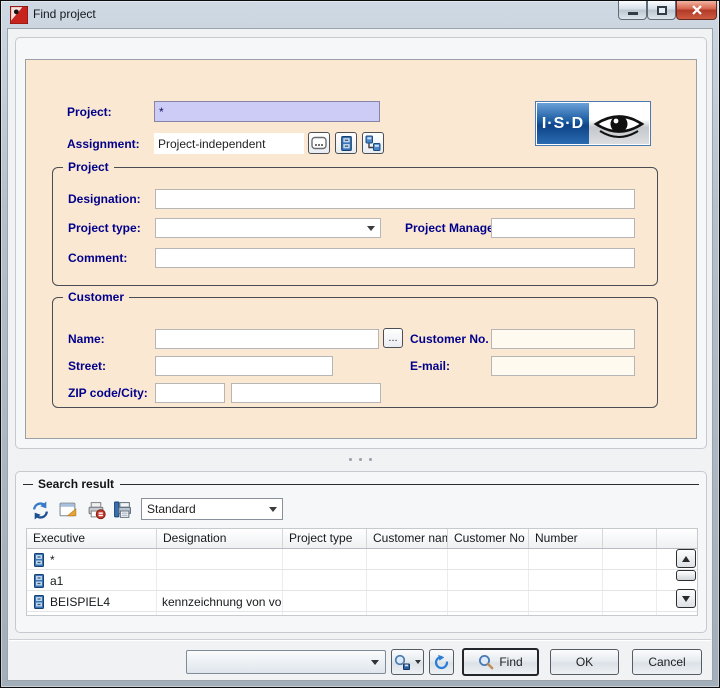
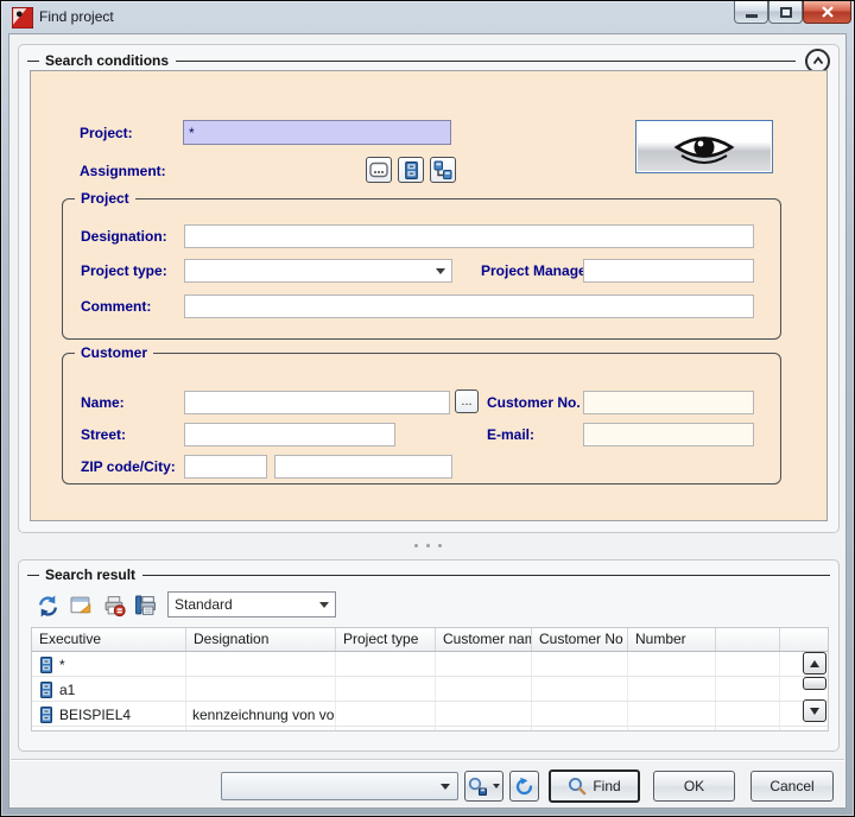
  Find project
+ Search conditions
  Project:
  *
  Assignment:
- Project-independent
- I·S·D
  Project
  Designation:
  Project type:
  Project Manag
  Comment:
  Customer
  Name:
  ...
  Customer No.
  Street:
  E-mail:
  ZIP code/City:
  Search result
  Standard
  Executive
  Designation
  Project type
  Customer nam
  Customer No
  Number
  *
  a1
  BEISPIEL4
  kennzeichnung von vo
  Find
  OK
  Cancel
